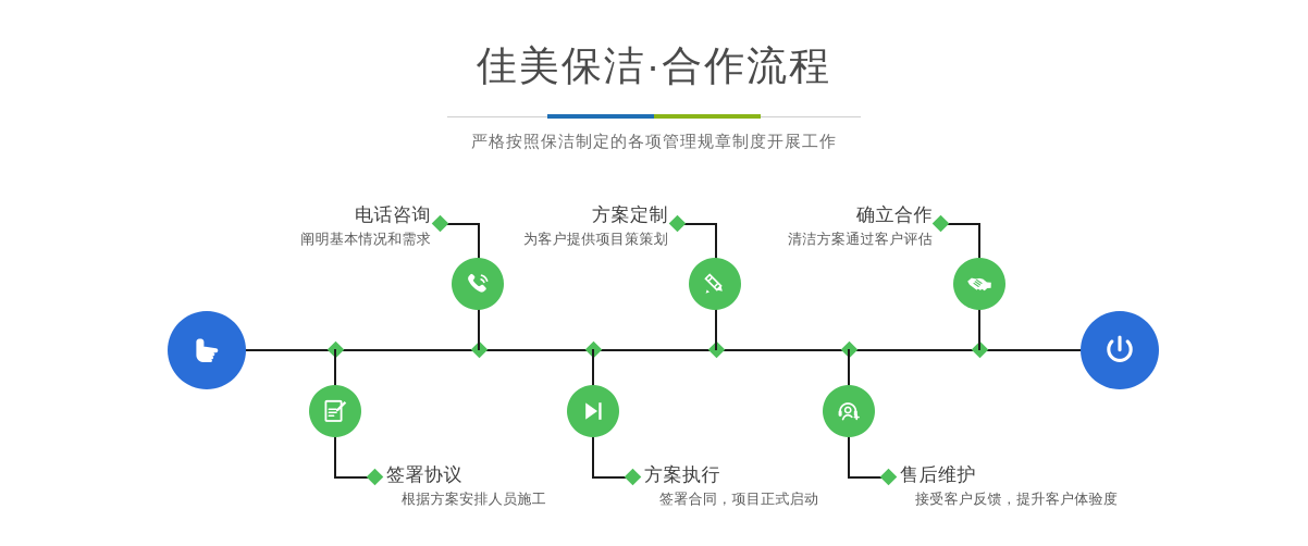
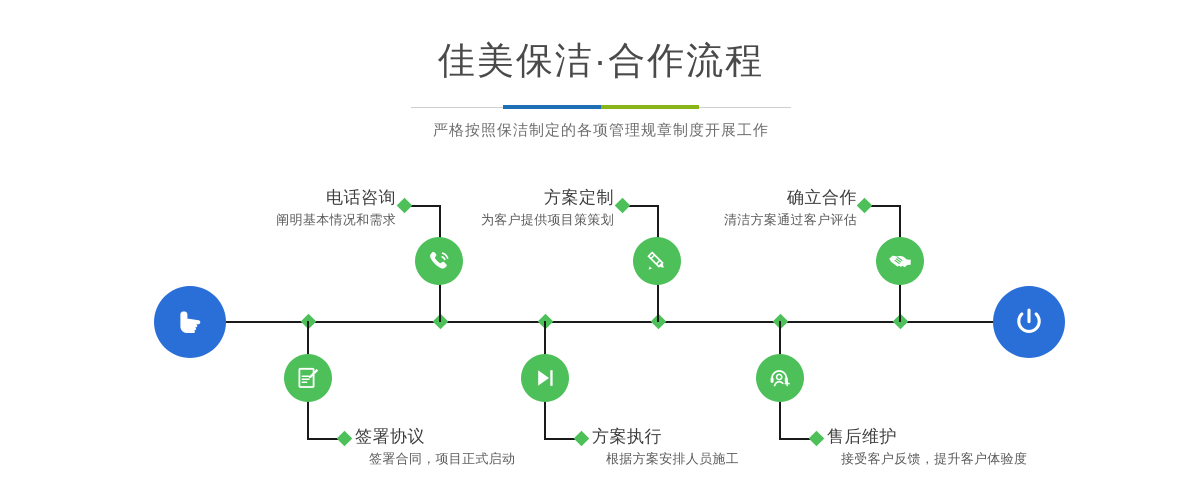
  佳美保洁·合作流程
  严格按照保洁制定的各项管理规章制度开展工作
  电话咨询
  阐明基本情况和需求
  方案定制
  为客户提供项目策策划
  确立合作
  清洁方案通过客户评估
  签署协议
- 根据方案安排人员施工
+ 签署合同，项目正式启动
  方案执行
- 签署合同，项目正式启动
+ 根据方案安排人员施工
  售后维护
  接受客户反馈，提升客户体验度
